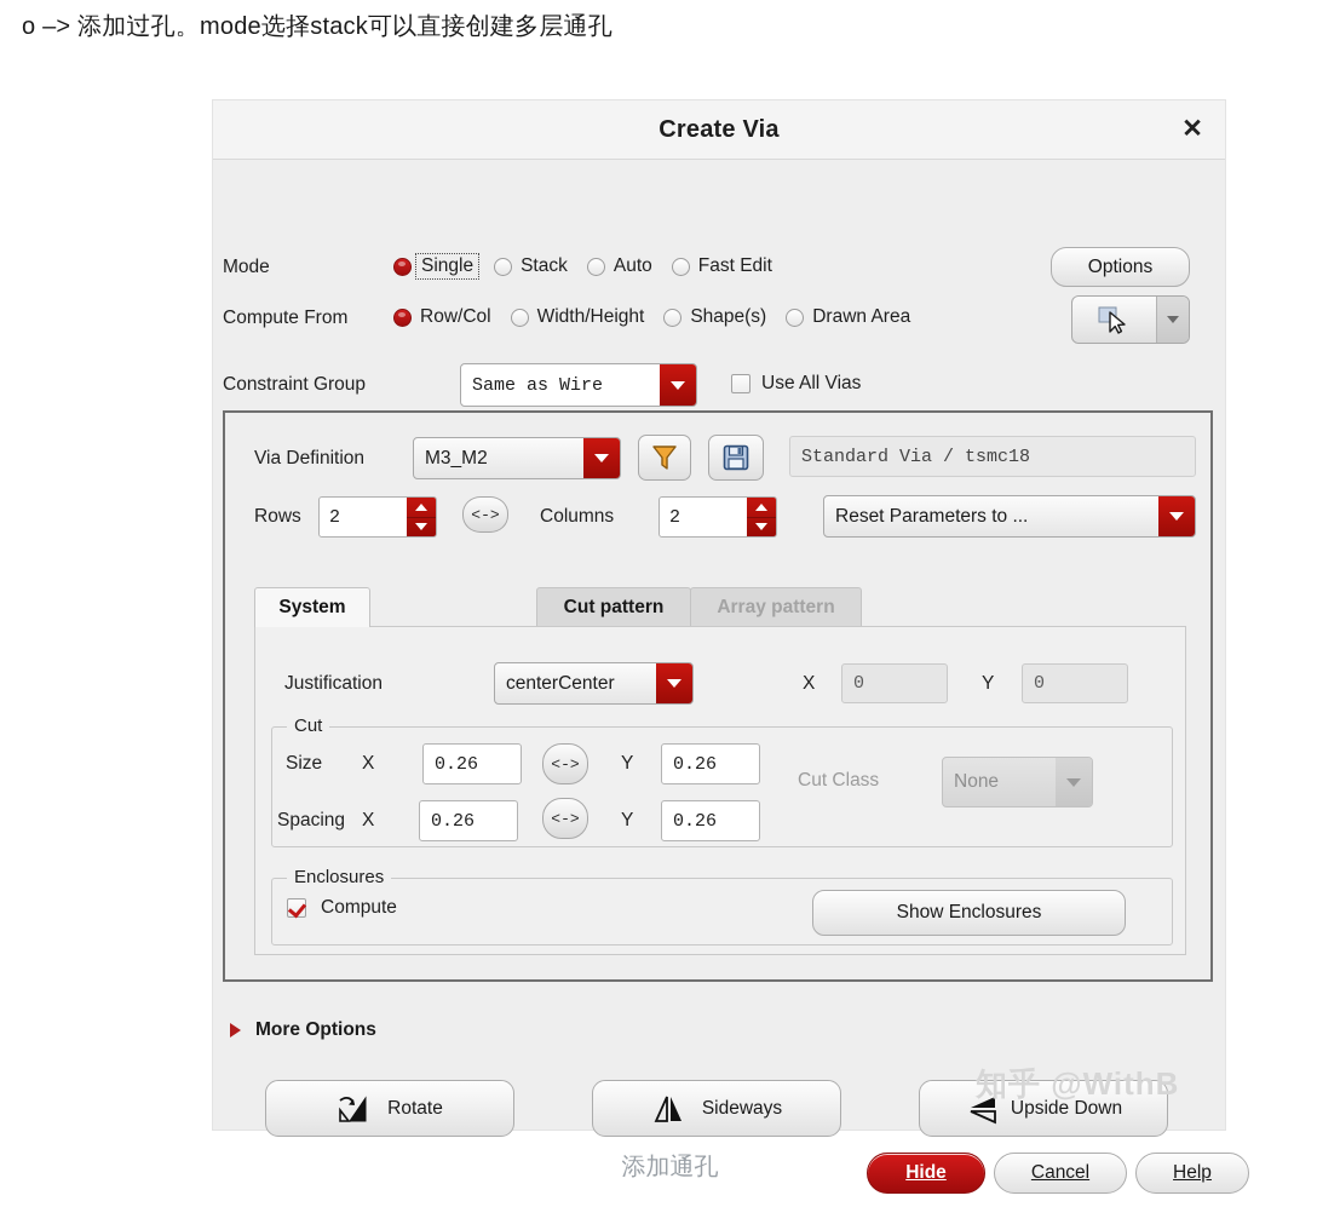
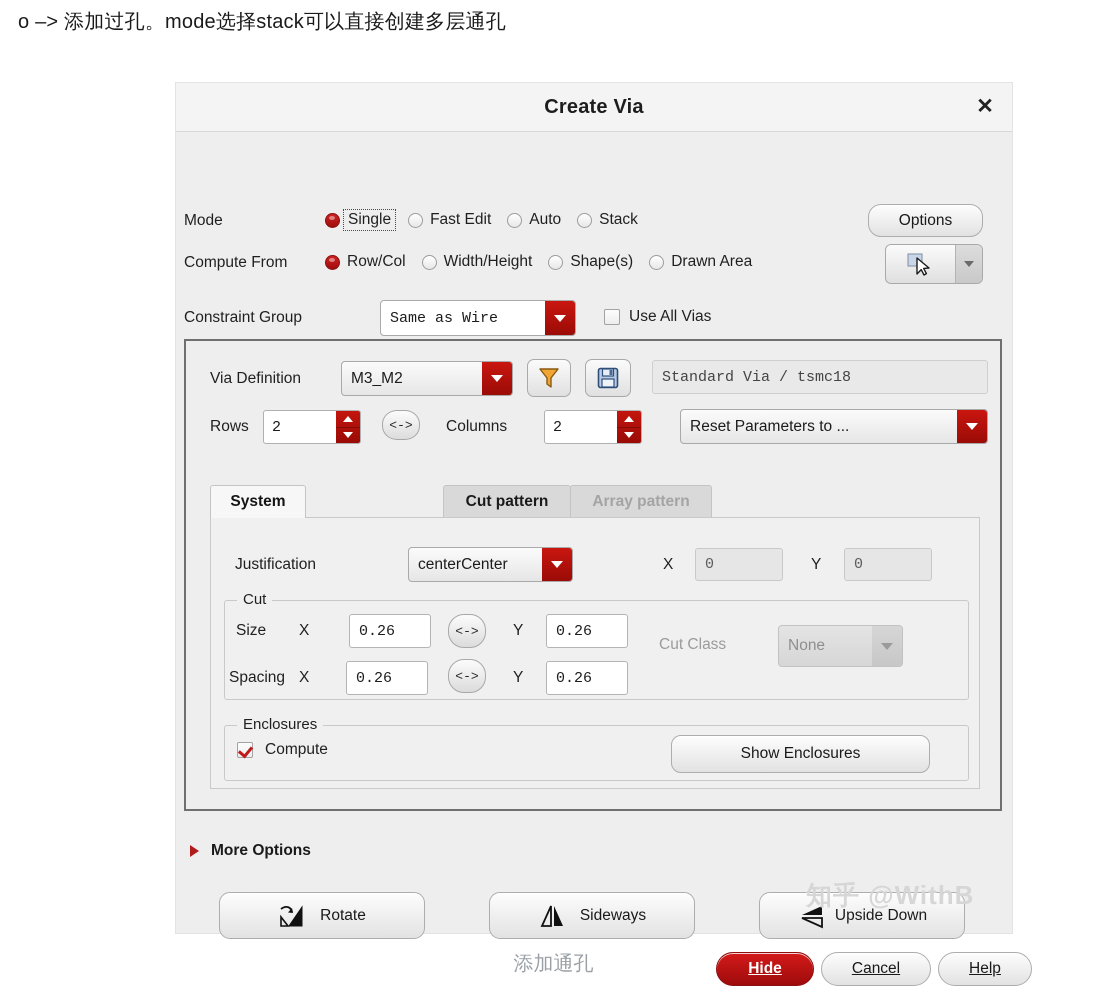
  o –> 添加过孔。mode选择stack可以直接创建多层通孔
  Create Via
  ✕
  Mode
  Single
- Stack
+ Fast Edit
  Auto
- Fast Edit
+ Stack
  Options
  Compute From
  Row/Col
  Width/Height
  Shape(s)
  Drawn Area
  Constraint Group
  Same as Wire
  Use All Vias
  Via Definition
  M3_M2
  Standard Via / tsmc18
  Rows
  2
  <->
  Columns
  2
  Reset Parameters to ...
  System
  Cut pattern
  Array pattern
  Justification
  centerCenter
  X
  0
  Y
  0
  Cut
  Size
  X
  0.26
  <->
  Y
  0.26
  Spacing
  X
  0.26
  <->
  Y
  0.26
  Cut Class
  None
  Enclosures
  Compute
  Show Enclosures
  More Options
  Rotate
  Sideways
  Upside Down
  Hide
  Cancel
  Help
  知乎 @WithB
  添加通孔
